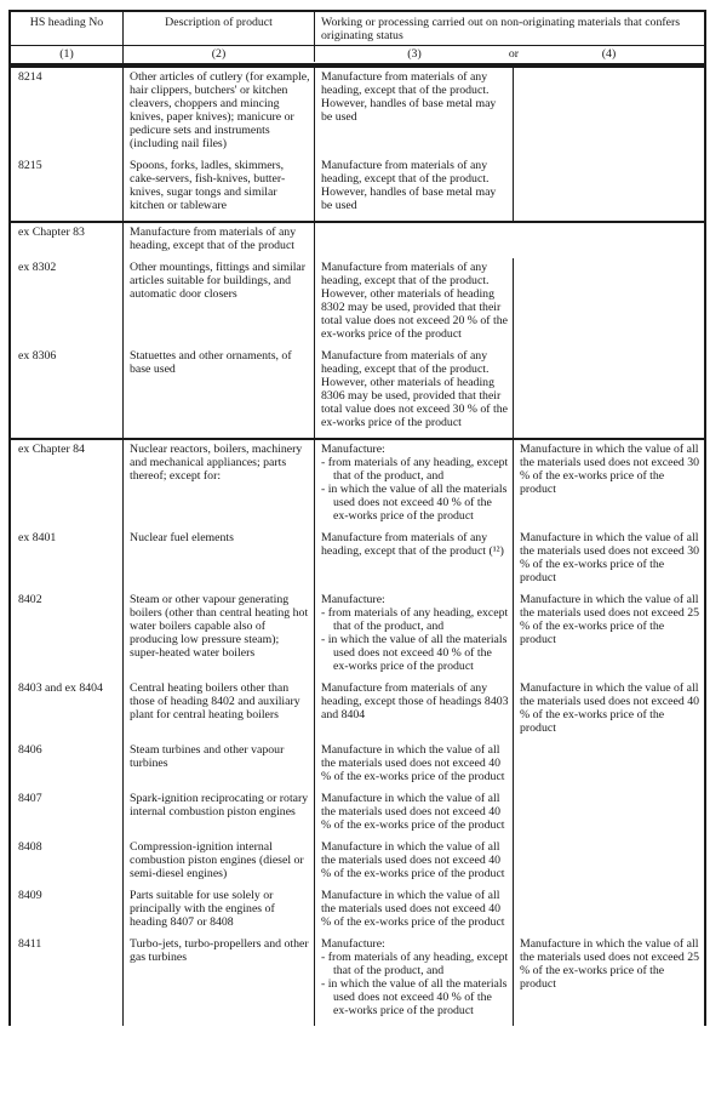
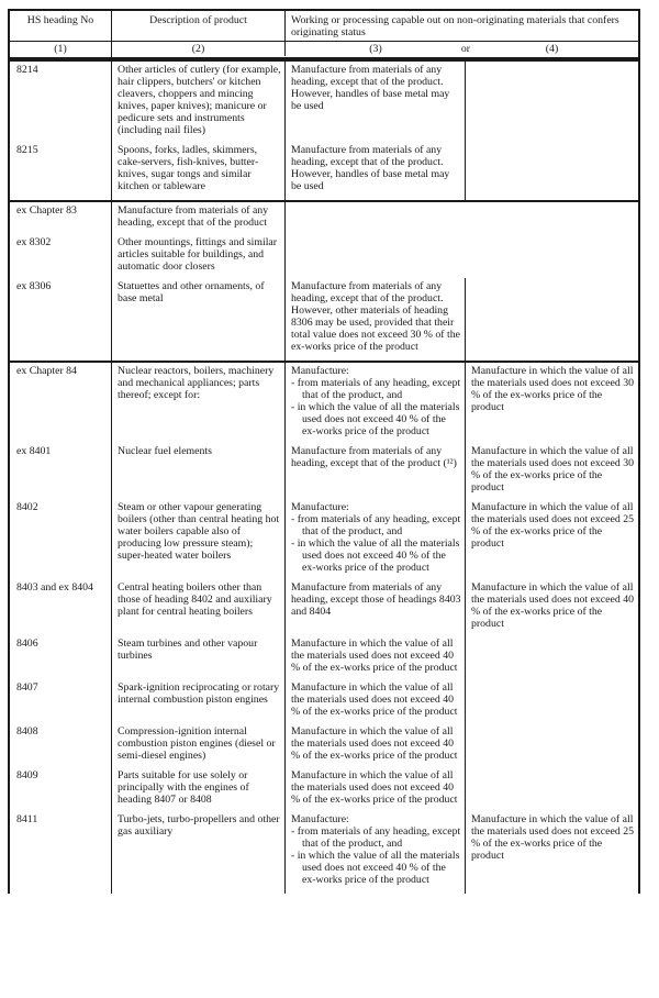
  HS heading No
  Description of product
- Working or processing carried out on non-originating materials that confers originating status
+ Working or processing capable out on non-originating materials that confers originating status
  (1)
  (2)
  (3)
  or
  (4)
  8214
  Other articles of cutlery (for example, hair clippers, butchers' or kitchen cleavers, choppers and mincing knives, paper knives); manicure or pedicure sets and instruments (including nail files)
  Manufacture from materials of any heading, except that of the product. However, handles of base metal may be used
  8215
  Spoons, forks, ladles, skimmers, cake-servers, fish-knives, butter-knives, sugar tongs and similar kitchen or tableware
  Manufacture from materials of any heading, except that of the product. However, handles of base metal may be used
  ex Chapter 83
  Manufacture from materials of any heading, except that of the product
  ex 8302
  Other mountings, fittings and similar articles suitable for buildings, and automatic door closers
- Manufacture from materials of any heading, except that of the product. However, other materials of heading 8302 may be used, provided that their total value does not exceed 20 % of the ex-works price of the product
  ex 8306
- Statuettes and other ornaments, of base used
+ Statuettes and other ornaments, of base metal
  Manufacture from materials of any heading, except that of the product. However, other materials of heading 8306 may be used, provided that their total value does not exceed 30 % of the ex-works price of the product
  ex Chapter 84
  Nuclear reactors, boilers, machinery and mechanical appliances; parts thereof; except for:
  Manufacture:
  - from materials of any heading, except that of the product, and
  - in which the value of all the materials used does not exceed 40 % of the ex-works price of the product
  Manufacture in which the value of all the materials used does not exceed 30 % of the ex-works price of the product
  ex 8401
  Nuclear fuel elements
  Manufacture from materials of any heading, except that of the product (¹²)
  Manufacture in which the value of all the materials used does not exceed 30 % of the ex-works price of the product
  8402
  Steam or other vapour generating boilers (other than central heating hot water boilers capable also of producing low pressure steam); super-heated water boilers
  Manufacture:
  - from materials of any heading, except that of the product, and
  - in which the value of all the materials used does not exceed 40 % of the ex-works price of the product
  Manufacture in which the value of all the materials used does not exceed 25 % of the ex-works price of the product
  8403 and ex 8404
  Central heating boilers other than those of heading 8402 and auxiliary plant for central heating boilers
  Manufacture from materials of any heading, except those of headings 8403 and 8404
  Manufacture in which the value of all the materials used does not exceed 40 % of the ex-works price of the product
  8406
  Steam turbines and other vapour turbines
  Manufacture in which the value of all the materials used does not exceed 40 % of the ex-works price of the product
  8407
  Spark-ignition reciprocating or rotary internal combustion piston engines
  Manufacture in which the value of all the materials used does not exceed 40 % of the ex-works price of the product
  8408
  Compression-ignition internal combustion piston engines (diesel or semi-diesel engines)
  Manufacture in which the value of all the materials used does not exceed 40 % of the ex-works price of the product
  8409
  Parts suitable for use solely or principally with the engines of heading 8407 or 8408
  Manufacture in which the value of all the materials used does not exceed 40 % of the ex-works price of the product
  8411
- Turbo-jets, turbo-propellers and other gas turbines
+ Turbo-jets, turbo-propellers and other gas auxiliary
  Manufacture:
  - from materials of any heading, except that of the product, and
  - in which the value of all the materials used does not exceed 40 % of the ex-works price of the product
  Manufacture in which the value of all the materials used does not exceed 25 % of the ex-works price of the product
